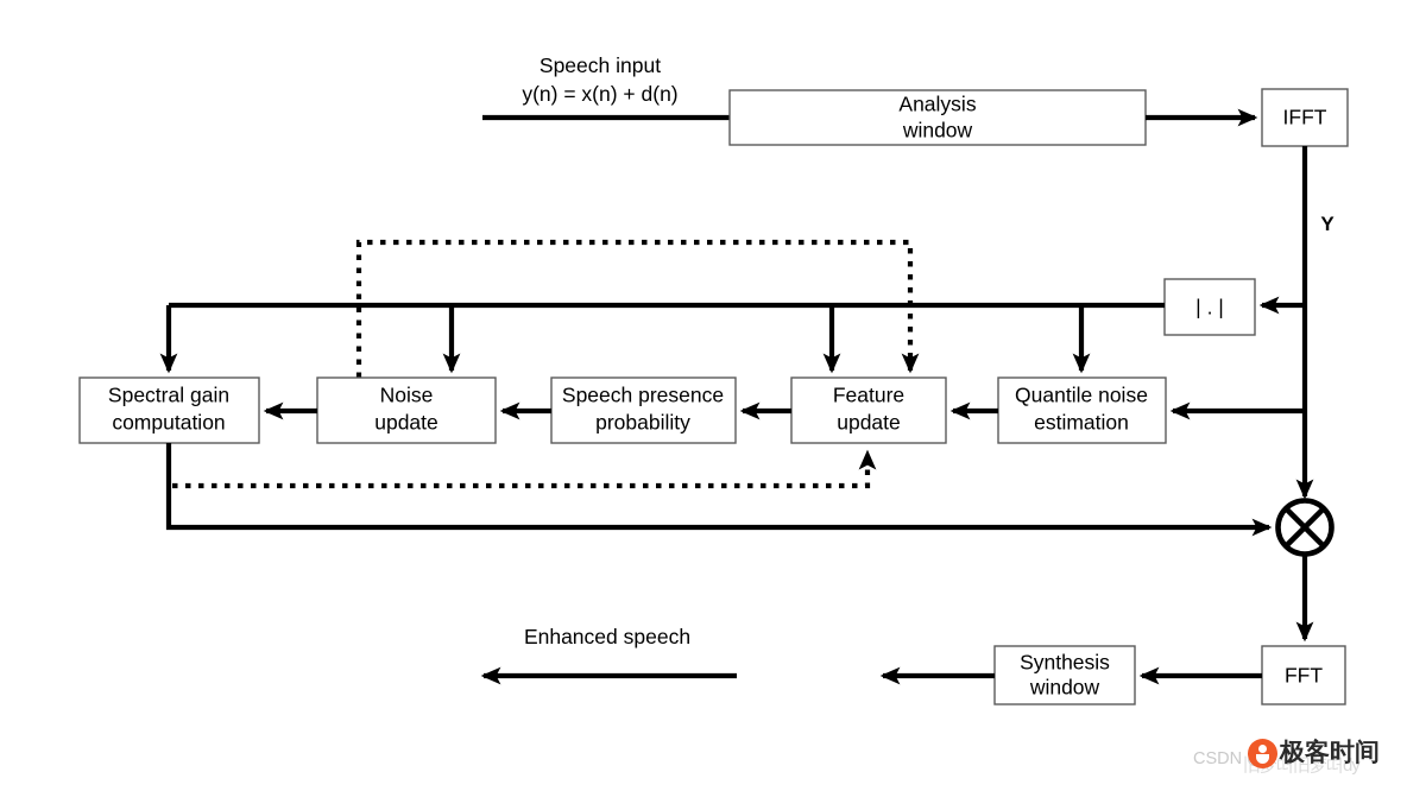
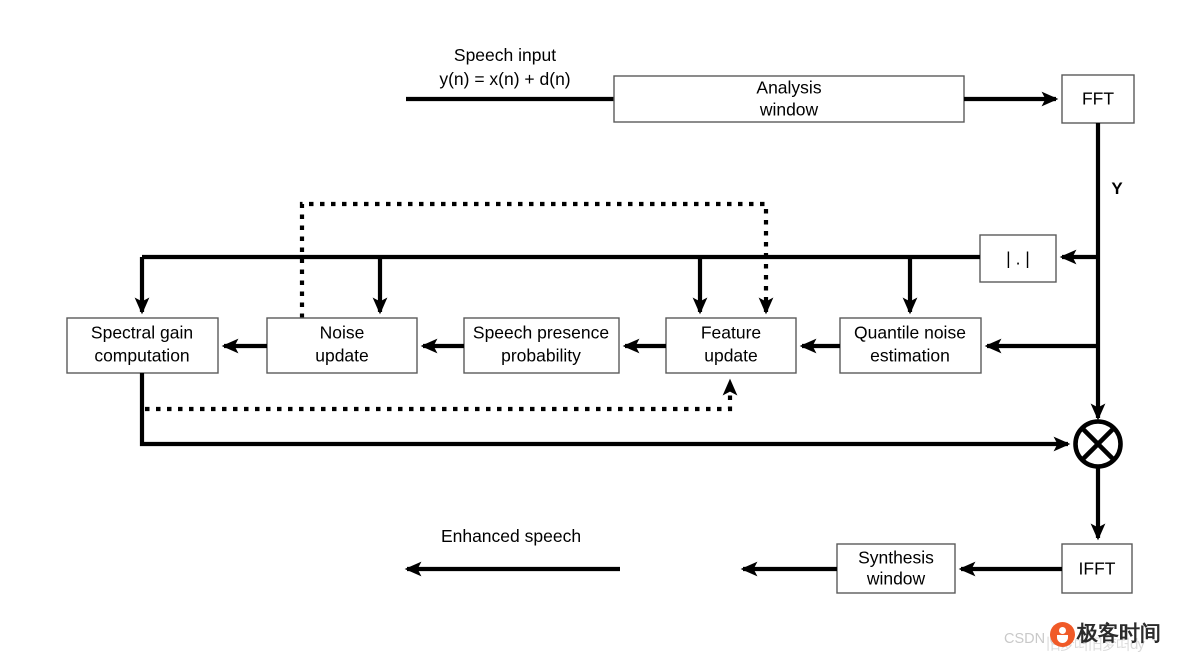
  Speech input
  y(n) = x(n) + d(n)
  Analysis
  window
- IFFT
+ FFT
  Y
  | . |
  Spectral gain
  computation
  Noise
  update
  Speech presence
  probability
  Feature
  update
  Quantile noise
  estimation
- FFT
+ IFFT
  Synthesis
  window
  Enhanced speech
  旧떠旧梦떠dy
  极客时间
